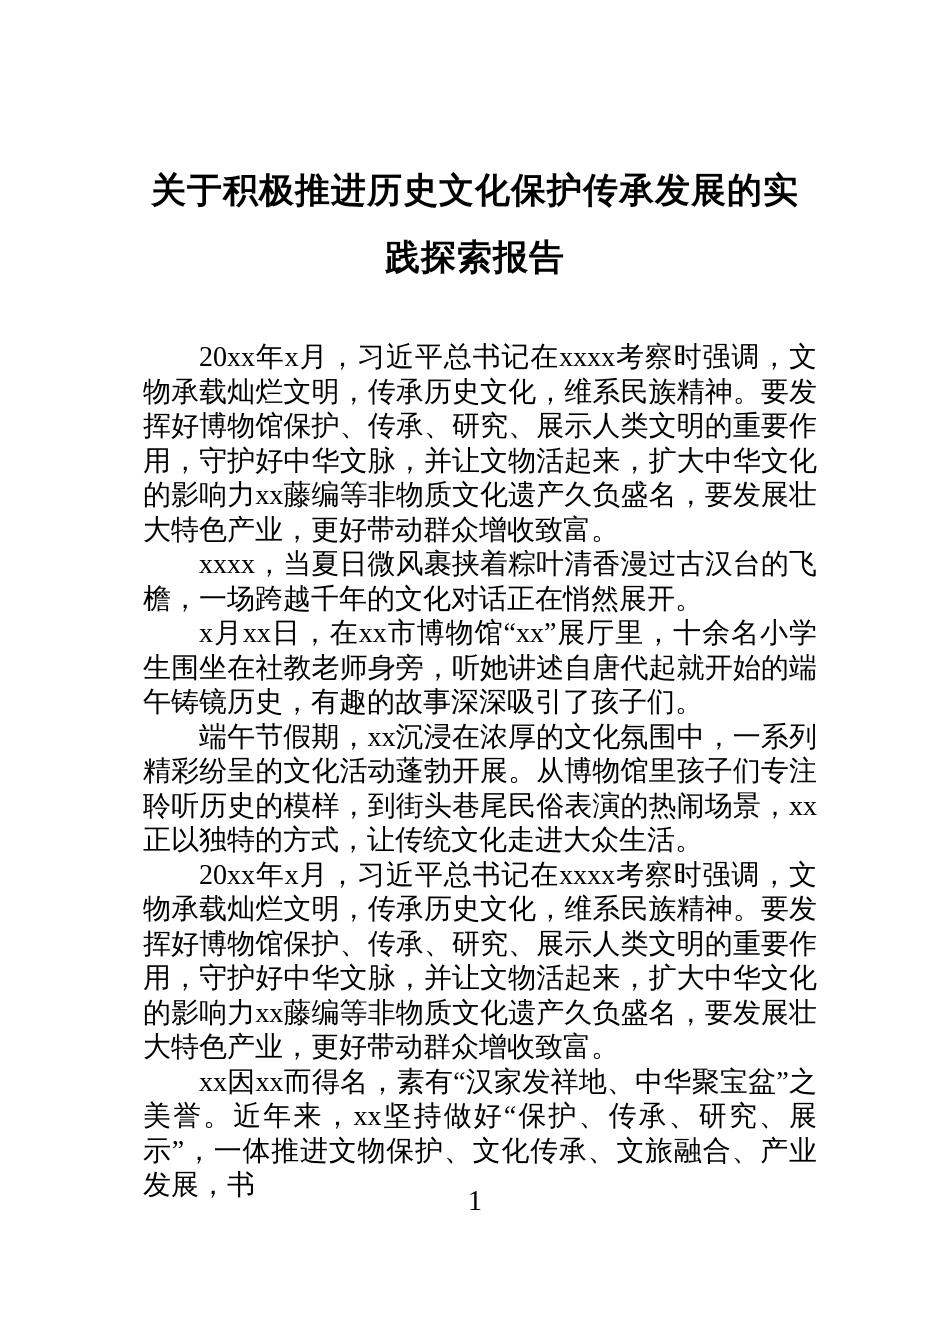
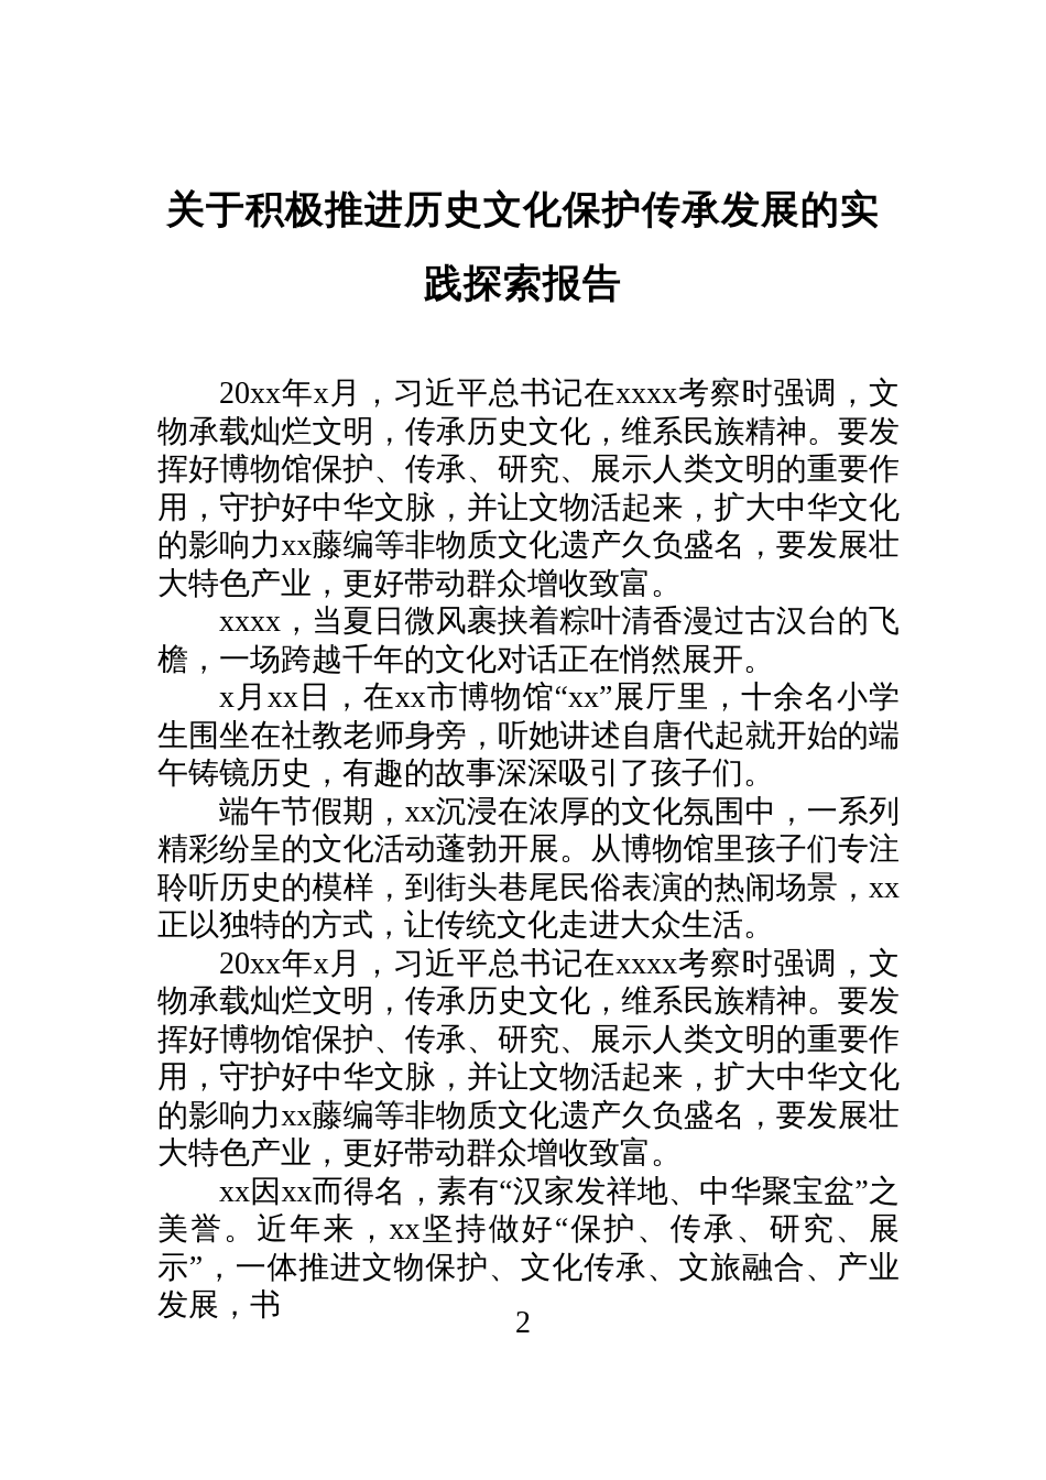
  关于积极推进历史文化保护传承发展的实
  践探索报告
  20xx年x月，习近平总书记在xxxx考察时强调，文物承载灿烂文明，传承历史文化，维系民族精神。要发挥好博物馆保护、传承、研究、展示人类文明的重要作用，守护好中华文脉，并让文物活起来，扩大中华文化的影响力xx藤编等非物质文化遗产久负盛名，要发展壮大特色产业，更好带动群众增收致富。
  xxxx，当夏日微风裹挟着粽叶清香漫过古汉台的飞檐，一场跨越千年的文化对话正在悄然展开。
  x月xx日，在xx市博物馆“xx”展厅里，十余名小学生围坐在社教老师身旁，听她讲述自唐代起就开始的端午铸镜历史，有趣的故事深深吸引了孩子们。
  端午节假期，xx沉浸在浓厚的文化氛围中，一系列精彩纷呈的文化活动蓬勃开展。从博物馆里孩子们专注聆听历史的模样，到街头巷尾民俗表演的热闹场景，xx正以独特的方式，让传统文化走进大众生活。
  20xx年x月，习近平总书记在xxxx考察时强调，文物承载灿烂文明，传承历史文化，维系民族精神。要发挥好博物馆保护、传承、研究、展示人类文明的重要作用，守护好中华文脉，并让文物活起来，扩大中华文化的影响力xx藤编等非物质文化遗产久负盛名，要发展壮大特色产业，更好带动群众增收致富。
  xx因xx而得名，素有“汉家发祥地、中华聚宝盆”之美誉。近年来，xx坚持做好“保护、传承、研究、展示”，一体推进文物保护、文化传承、文旅融合、产业发展，书
- 1
+ 2
